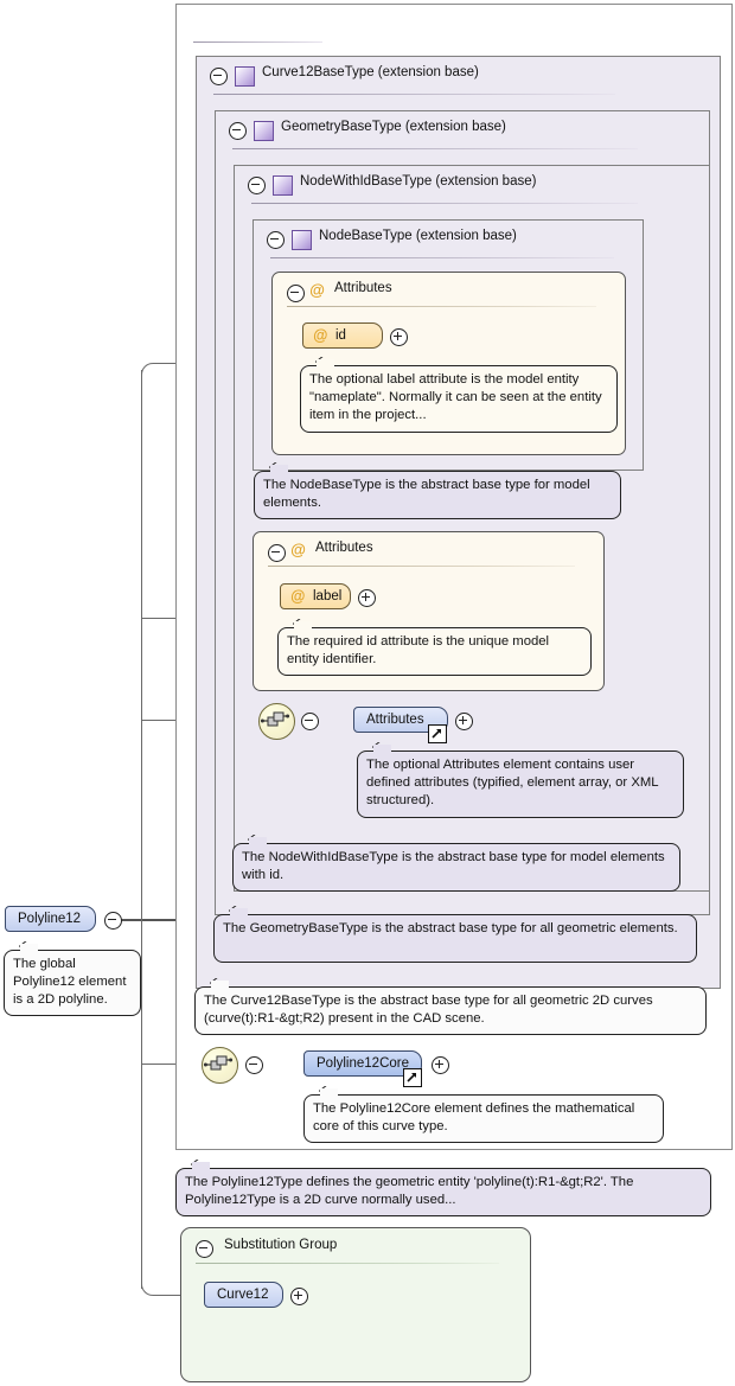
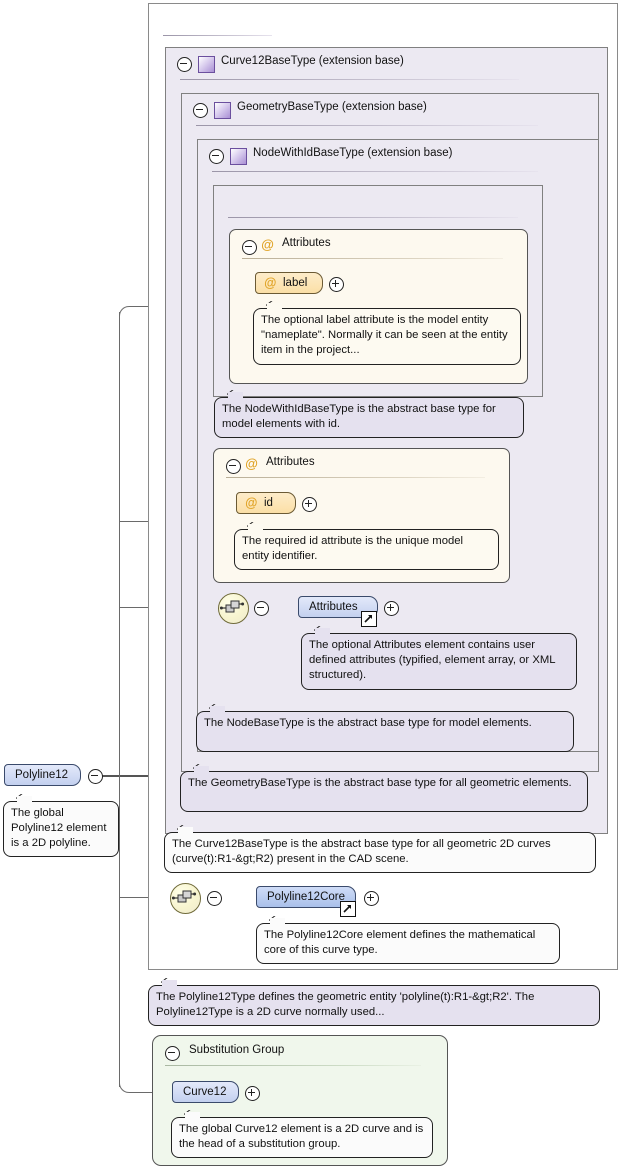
  Curve12BaseType (extension base)
  GeometryBaseType (extension base)
  NodeWithIdBaseType (extension base)
- NodeBaseType (extension base)
  @
  Attributes
  @
- id
+ label
  The optional label attribute is the model entity "nameplate". Normally it can be seen at the entity item in the project...
- The NodeBaseType is the abstract base type for model elements.
+ The NodeWithIdBaseType is the abstract base type for model elements with id.
  @
  Attributes
  @
- label
+ id
  The required id attribute is the unique model entity identifier.
  Attributes
  The optional Attributes element contains user defined attributes (typified, element array, or XML structured).
- The NodeWithIdBaseType is the abstract base type for model elements with id.
+ The NodeBaseType is the abstract base type for model elements.
  The GeometryBaseType is the abstract base type for all geometric elements.
  The Curve12BaseType is the abstract base type for all geometric 2D curves (curve(t):R1-&gt;R2) present in the CAD scene.
  Polyline12Core
  The Polyline12Core element defines the mathematical core of this curve type.
  The Polyline12Type defines the geometric entity 'polyline(t):R1-&gt;R2'. The Polyline12Type is a 2D curve normally used...
  Substitution Group
  Curve12
+ The global Curve12 element is a 2D curve and is the head of a substitution group.
  Polyline12
  The global Polyline12 element is a 2D polyline.
